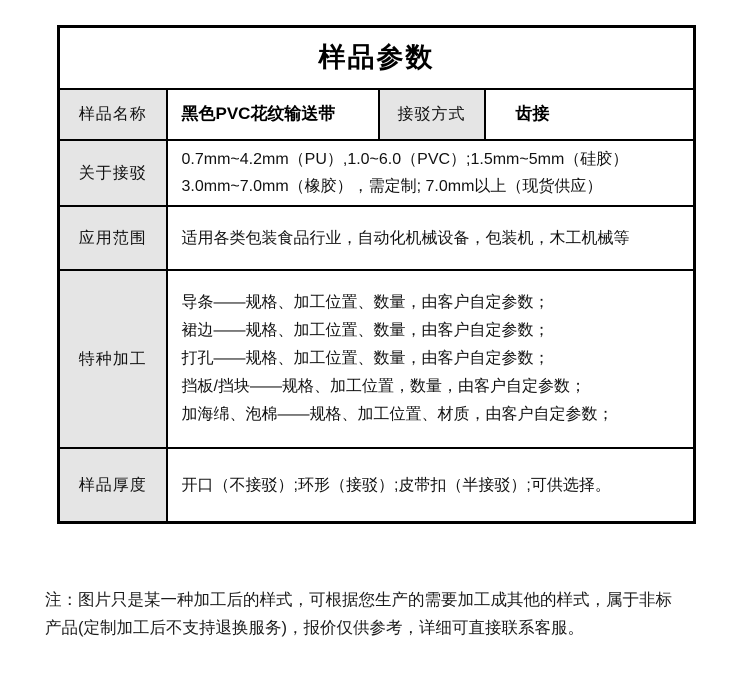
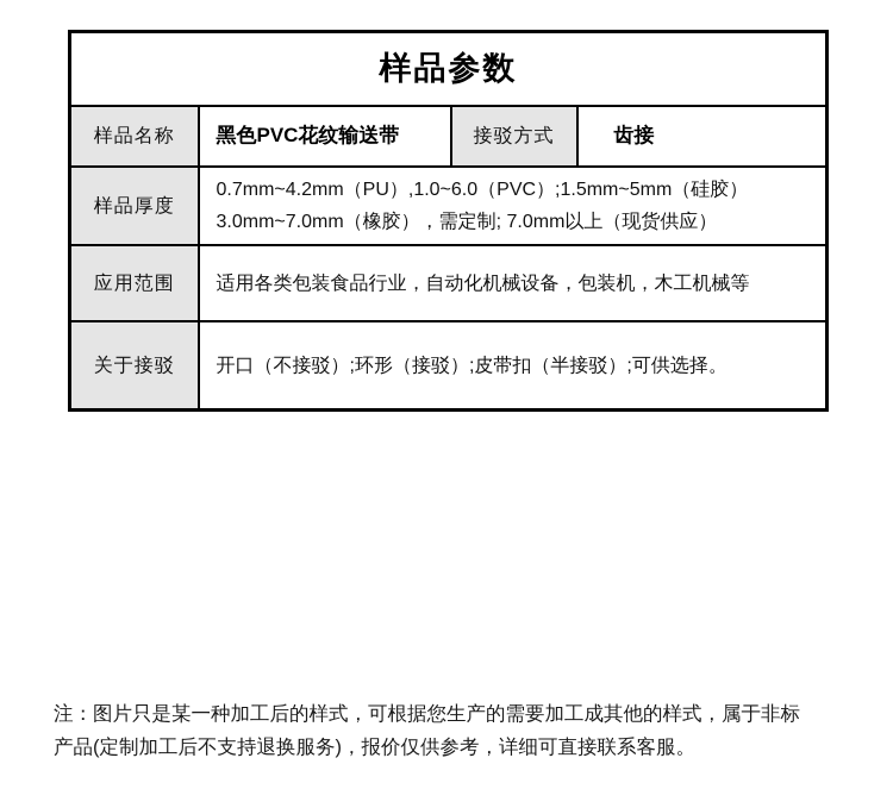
  样品参数
  样品名称	黑色PVC花纹输送带	接驳方式	齿接
- 关于接驳	0.7mm~4.2mm（PU）,1.0~6.0（PVC）;1.5mm~5mm（硅胶） 3.0mm~7.0mm（橡胶），需定制; 7.0mm以上（现货供应）
+ 样品厚度	0.7mm~4.2mm（PU）,1.0~6.0（PVC）;1.5mm~5mm（硅胶） 3.0mm~7.0mm（橡胶），需定制; 7.0mm以上（现货供应）
  应用范围	适用各类包装食品行业，自动化机械设备，包装机，木工机械等
- 特种加工	导条——规格、加工位置、数量，由客户自定参数； 裙边——规格、加工位置、数量，由客户自定参数； 打孔——规格、加工位置、数量，由客户自定参数； 挡板/挡块——规格、加工位置，数量，由客户自定参数； 加海绵、泡棉——规格、加工位置、材质，由客户自定参数；
- 样品厚度	开口（不接驳）;环形（接驳）;皮带扣（半接驳）;可供选择。
+ 关于接驳	开口（不接驳）;环形（接驳）;皮带扣（半接驳）;可供选择。
  注：图片只是某一种加工后的样式，可根据您生产的需要加工成其他的样式，属于非标
  产品(定制加工后不支持退换服务)，报价仅供参考，详细可直接联系客服。
